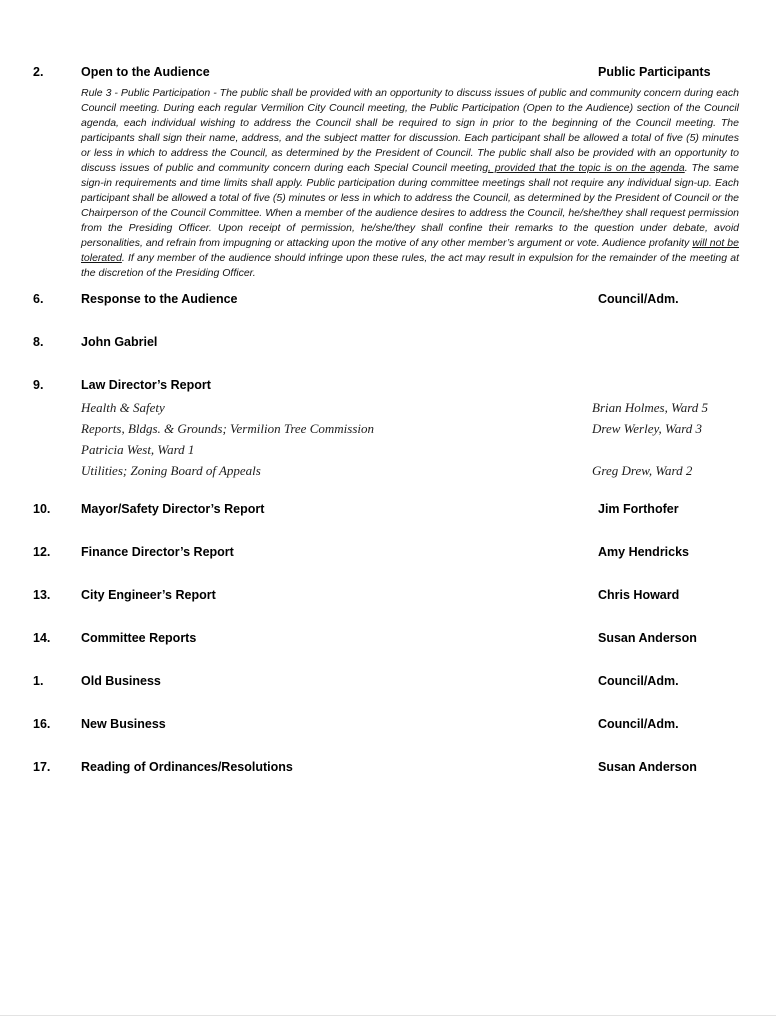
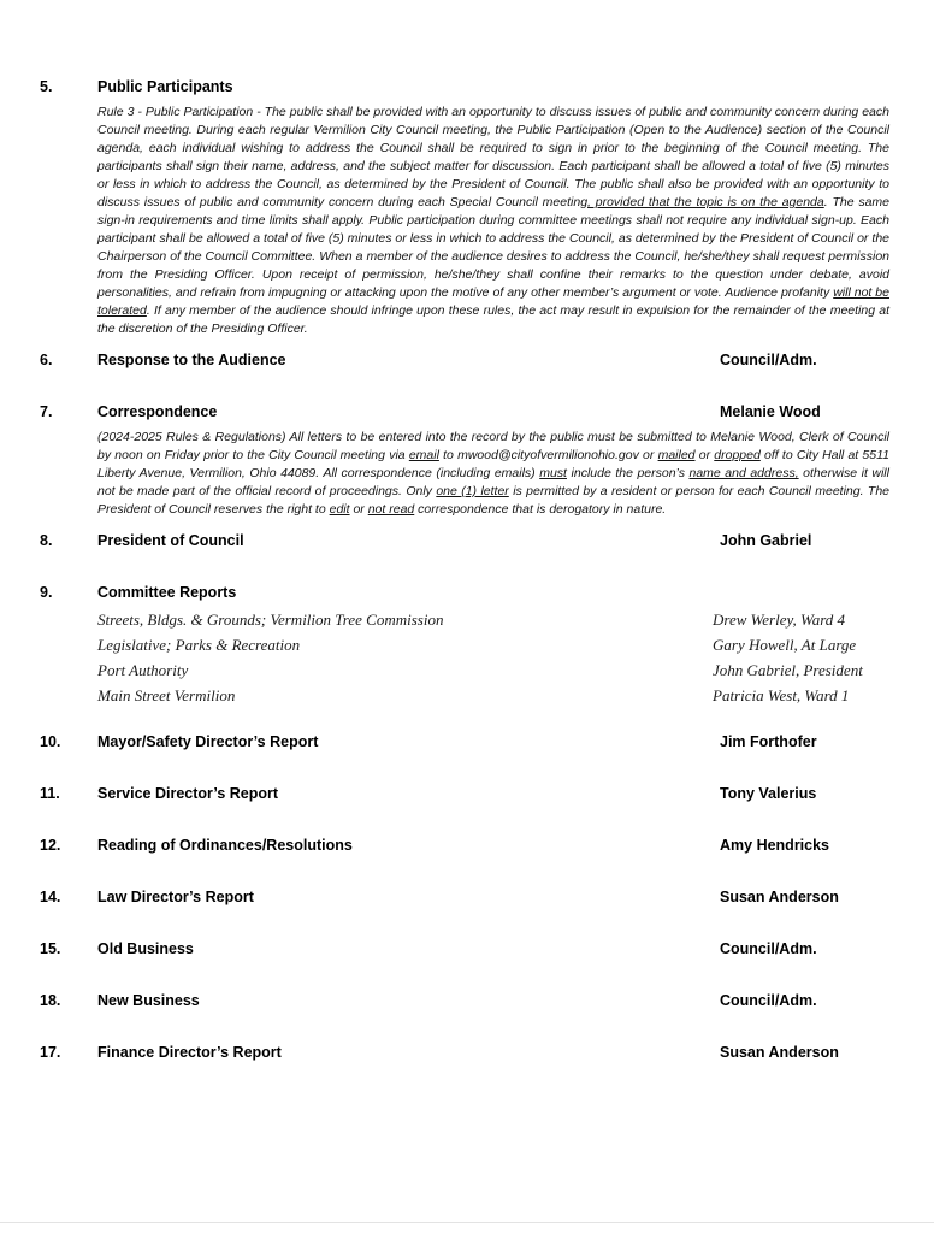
- 2.
+ 5.
- Open to the Audience
  Public Participants
  Rule 3 - Public Participation - The public shall be provided with an opportunity to discuss issues of public and community concern during each Council meeting. During each regular Vermilion City Council meeting, the Public Participation (Open to the Audience) section of the Council agenda, each individual wishing to address the Council shall be required to sign in prior to the beginning of the Council meeting. The participants shall sign their name, address, and the subject matter for discussion. Each participant shall be allowed a total of five (5) minutes or less in which to address the Council, as determined by the President of Council. The public shall also be provided with an opportunity to discuss issues of public and community concern during each Special Council meeting, provided that the topic is on the agenda. The same sign-in requirements and time limits shall apply. Public participation during committee meetings shall not require any individual sign-up. Each participant shall be allowed a total of five (5) minutes or less in which to address the Council, as determined by the President of Council or the Chairperson of the Council Committee. When a member of the audience desires to address the Council, he/she/they shall request permission from the Presiding Officer. Upon receipt of permission, he/she/they shall confine their remarks to the question under debate, avoid personalities, and refrain from impugning or attacking upon the motive of any other member’s argument or vote. Audience profanity will not be tolerated. If any member of the audience should infringe upon these rules, the act may result in expulsion for the remainder of the meeting at the discretion of the Presiding Officer.
  6.
  Response to the Audience
  Council/Adm.
+ 7.
+ Correspondence
+ Melanie Wood
+ (2024-2025 Rules & Regulations) All letters to be entered into the record by the public must be submitted to Melanie Wood, Clerk of Council by noon on Friday prior to the City Council meeting via email to mwood@cityofvermilionohio.gov or mailed or dropped off to City Hall at 5511 Liberty Avenue, Vermilion, Ohio 44089. All correspondence (including emails) must include the person’s name and address, otherwise it will not be made part of the official record of proceedings. Only one (1) letter is permitted by a resident or person for each Council meeting. The President of Council reserves the right to edit or not read correspondence that is derogatory in nature.
  8.
+ President of Council
  John Gabriel
  9.
- Law Director’s Report
+ Committee Reports
- Health & Safety
- Brian Holmes, Ward 5
- Reports, Bldgs. & Grounds; Vermilion Tree Commission
+ Streets, Bldgs. & Grounds; Vermilion Tree Commission
- Drew Werley, Ward 3
+ Drew Werley, Ward 4
+ Legislative; Parks & Recreation
+ Gary Howell, At Large
+ Port Authority
+ John Gabriel, President
+ Main Street Vermilion
  Patricia West, Ward 1
- Utilities; Zoning Board of Appeals
- Greg Drew, Ward 2
  10.
  Mayor/Safety Director’s Report
  Jim Forthofer
+ 11.
+ Service Director’s Report
+ Tony Valerius
  12.
- Finance Director’s Report
+ Reading of Ordinances/Resolutions
  Amy Hendricks
- 13.
- City Engineer’s Report
- Chris Howard
  14.
- Committee Reports
+ Law Director’s Report
  Susan Anderson
- 1.
+ 15.
  Old Business
  Council/Adm.
- 16.
+ 18.
  New Business
  Council/Adm.
  17.
- Reading of Ordinances/Resolutions
+ Finance Director’s Report
  Susan Anderson
